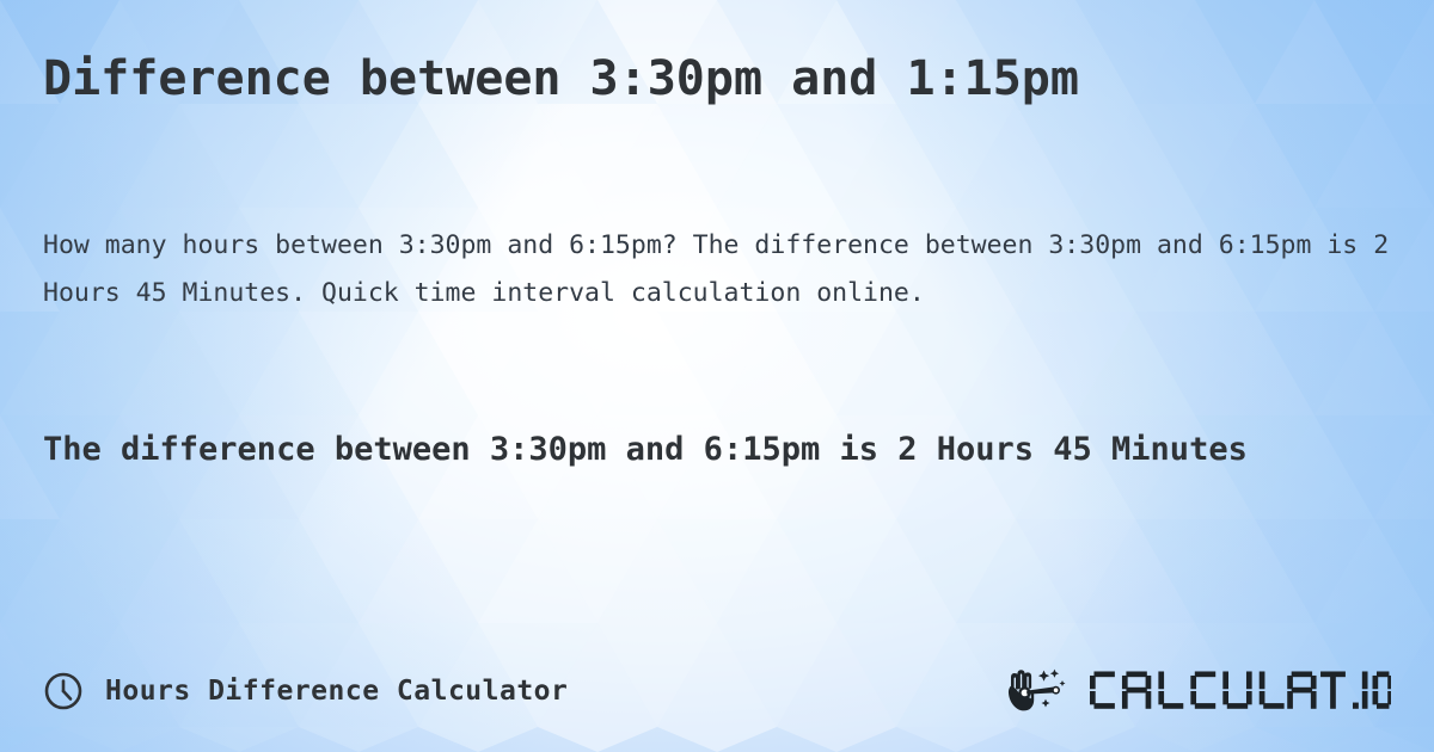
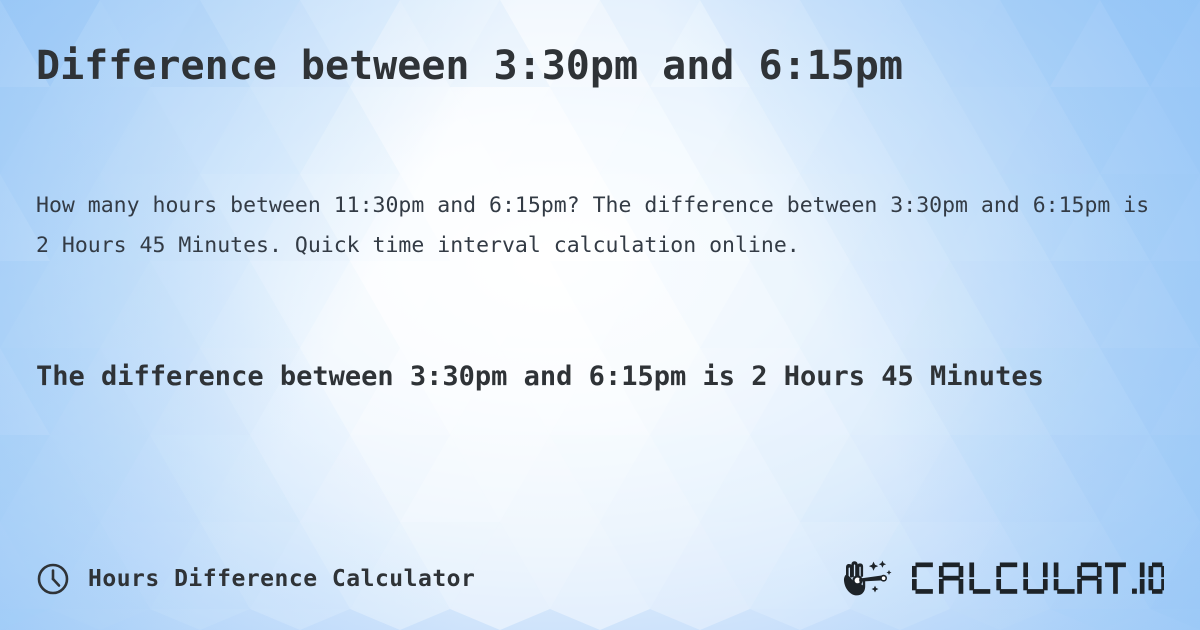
- Difference between 3:30pm and 1:15pm
+ Difference between 3:30pm and 6:15pm
- How many hours between 3:30pm and 6:15pm? The difference between 3:30pm and 6:15pm is 2 Hours 45 Minutes. Quick time interval calculation online.
+ How many hours between 11:30pm and 6:15pm? The difference between 3:30pm and 6:15pm is 2 Hours 45 Minutes. Quick time interval calculation online.
  The difference between 3:30pm and 6:15pm is 2 Hours 45 Minutes
  Hours Difference Calculator
